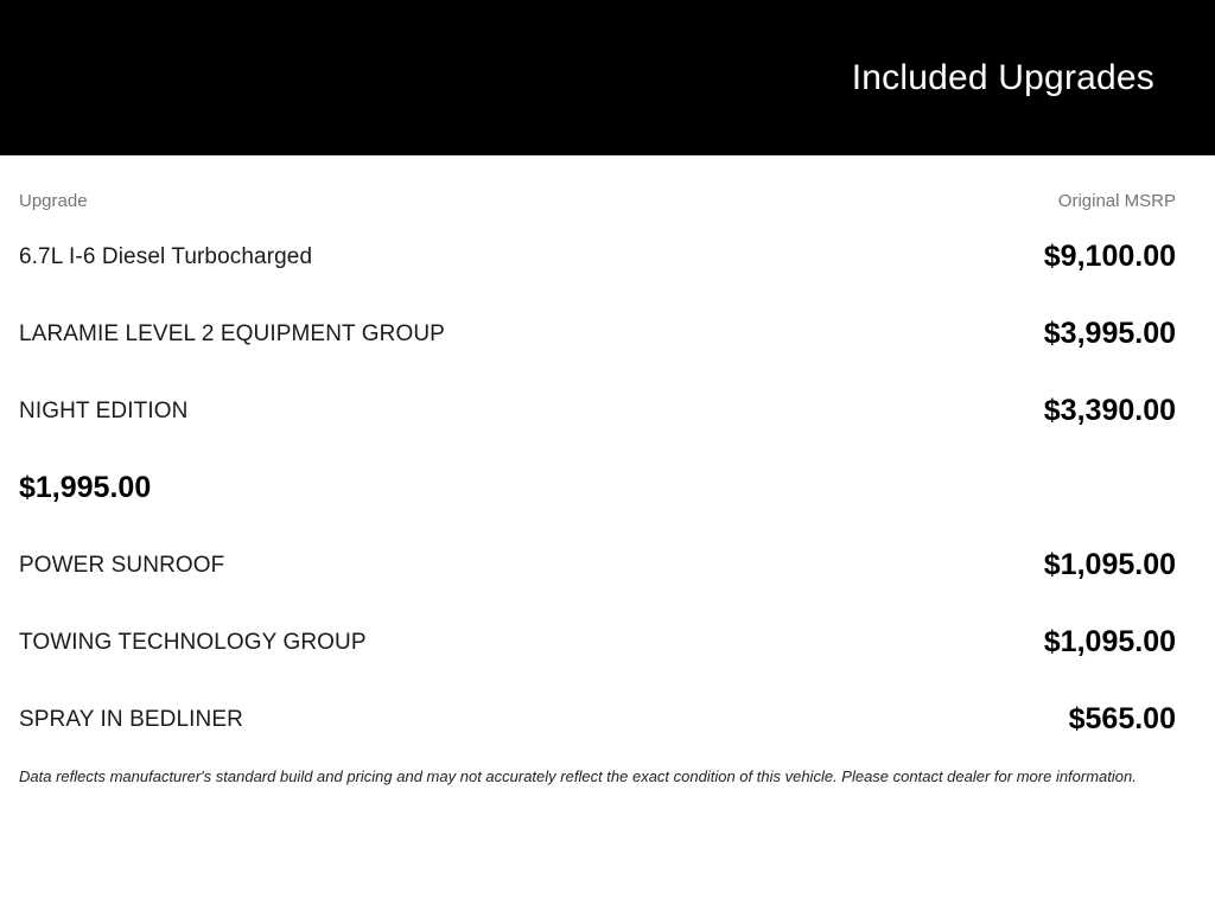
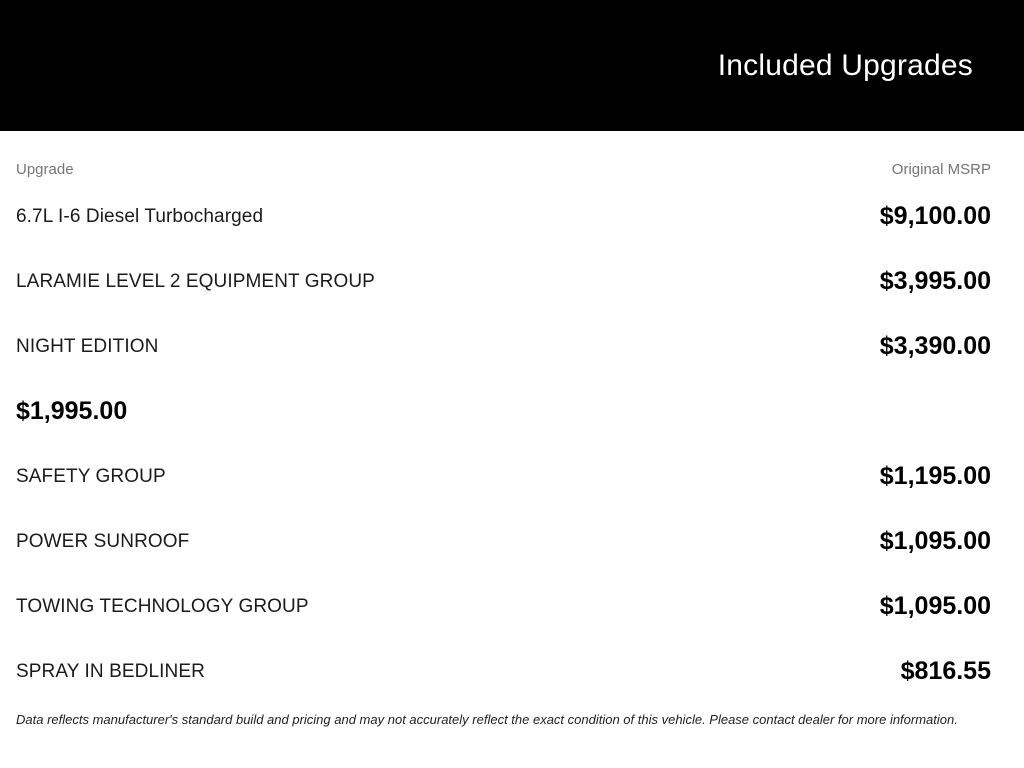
  Included Upgrades
  Upgrade
  Original MSRP
  6.7L I-6 Diesel Turbocharged
  $9,100.00
  LARAMIE LEVEL 2 EQUIPMENT GROUP
  $3,995.00
  NIGHT EDITION
  $3,390.00
  $1,995.00
+ SAFETY GROUP
+ $1,195.00
  POWER SUNROOF
  $1,095.00
  TOWING TECHNOLOGY GROUP
  $1,095.00
  SPRAY IN BEDLINER
- $565.00
+ $816.55
  Data reflects manufacturer's standard build and pricing and may not accurately reflect the exact condition of this vehicle. Please contact dealer for more information.
